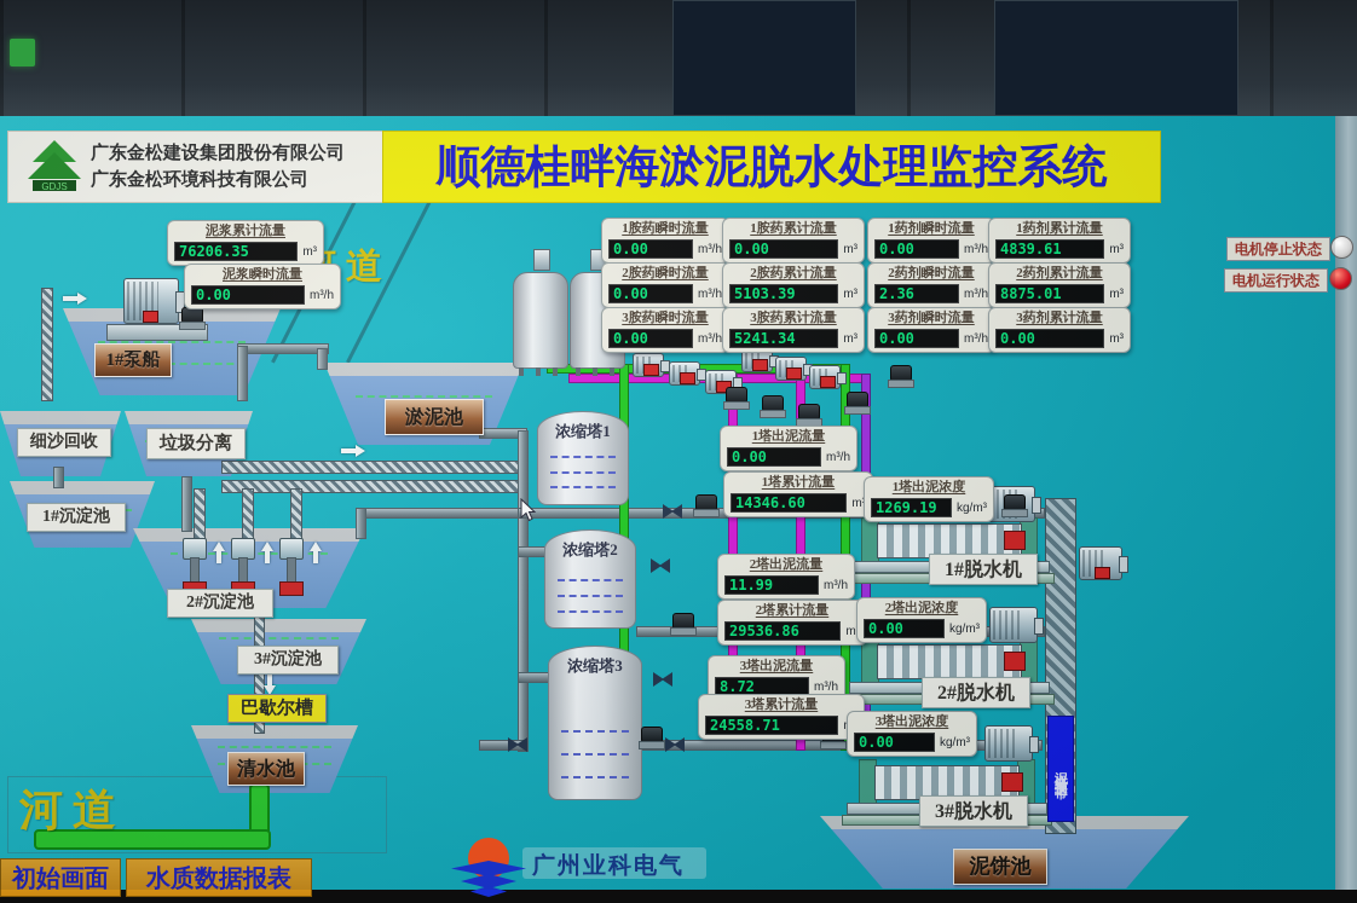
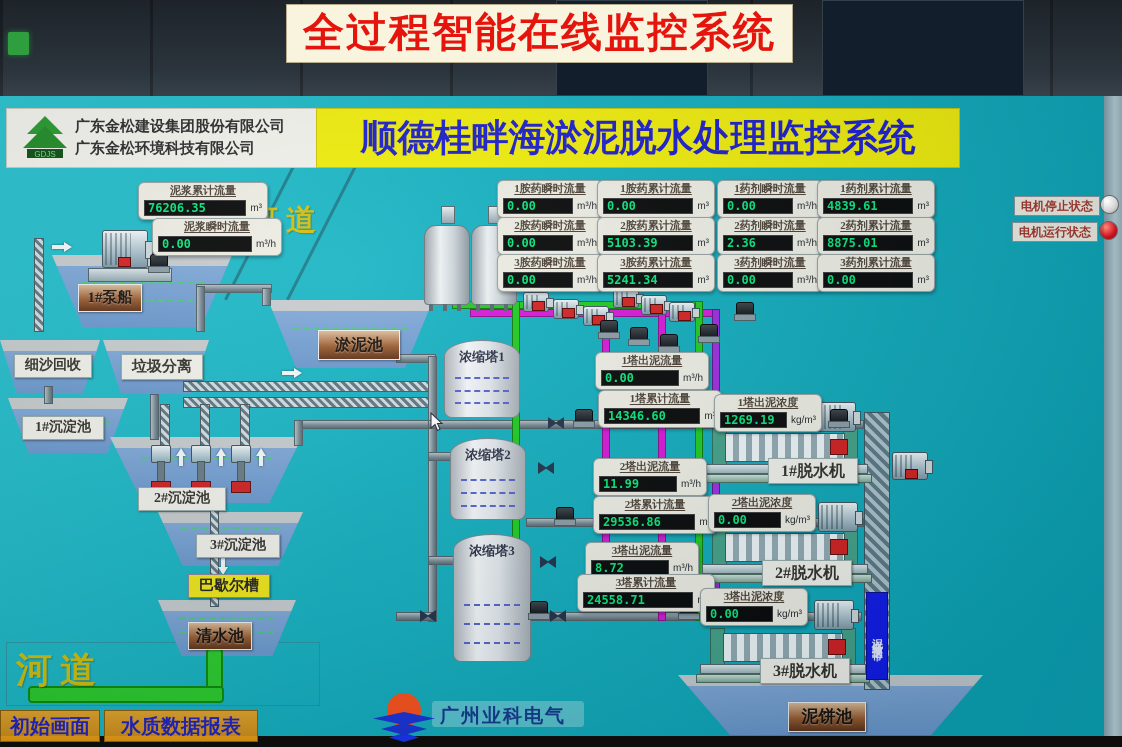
+ 全过程智能在线监控系统
